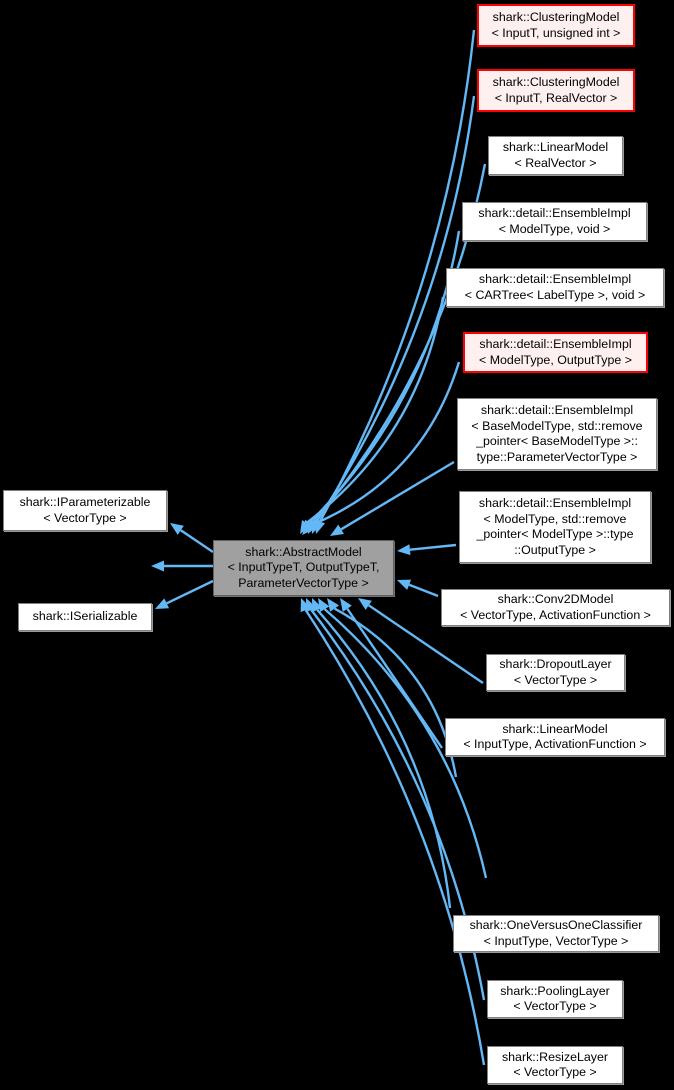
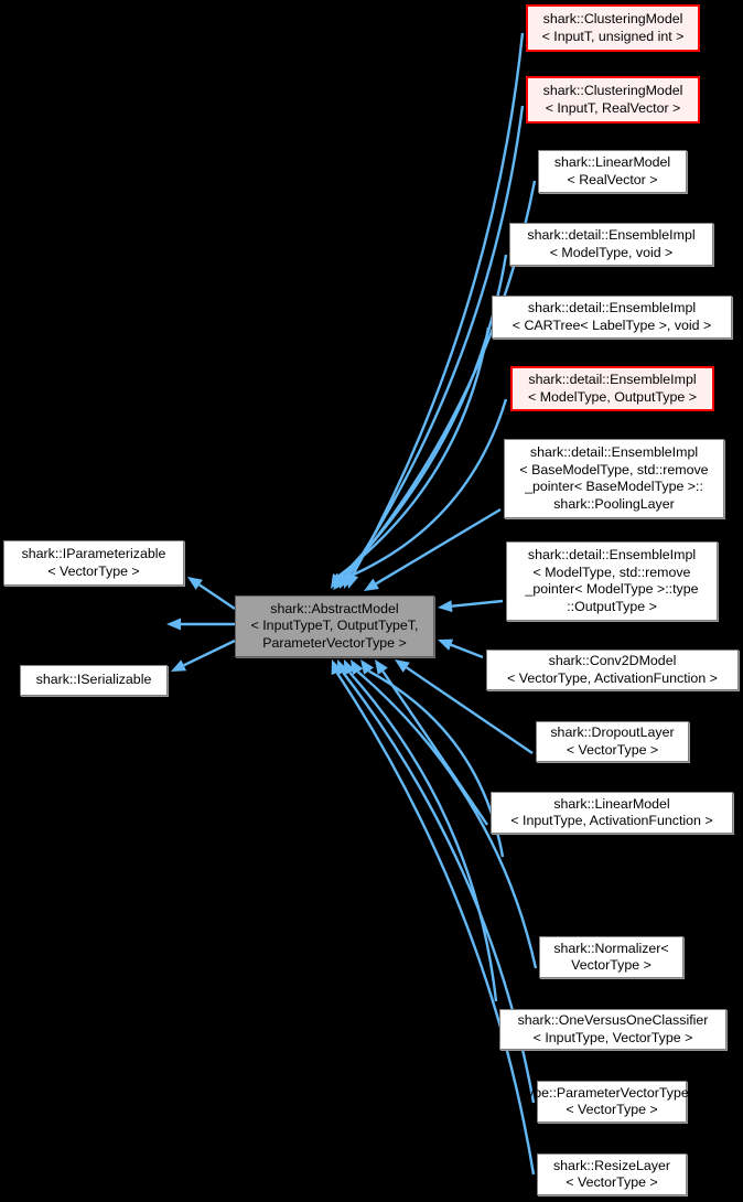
  shark::AbstractModel
  < InputTypeT, OutputTypeT,
  ParameterVectorType >
  shark::IParameterizable
  < VectorType >
  shark::ISerializable
  shark::ClusteringModel
  < InputT, unsigned int >
  shark::ClusteringModel
  < InputT, RealVector >
  shark::LinearModel
  < RealVector >
  shark::detail::EnsembleImpl
  < ModelType, void >
  shark::detail::EnsembleImpl
  < CARTree< LabelType >, void >
  shark::detail::EnsembleImpl
  < ModelType, OutputType >
  shark::detail::EnsembleImpl
  < BaseModelType, std::remove
  _pointer< BaseModelType >::
- type::ParameterVectorType >
+ shark::PoolingLayer
  shark::detail::EnsembleImpl
  < ModelType, std::remove
  _pointer< ModelType >::type
  ::OutputType >
  shark::Conv2DModel
  < VectorType, ActivationFunction >
  shark::DropoutLayer
  < VectorType >
  shark::LinearModel
  < InputType, ActivationFunction >
+ shark::Normalizer<
+ VectorType >
  shark::OneVersusOneClassifier
  < InputType, VectorType >
- shark::PoolingLayer
+ type::ParameterVectorType >
  < VectorType >
  shark::ResizeLayer
  < VectorType >
